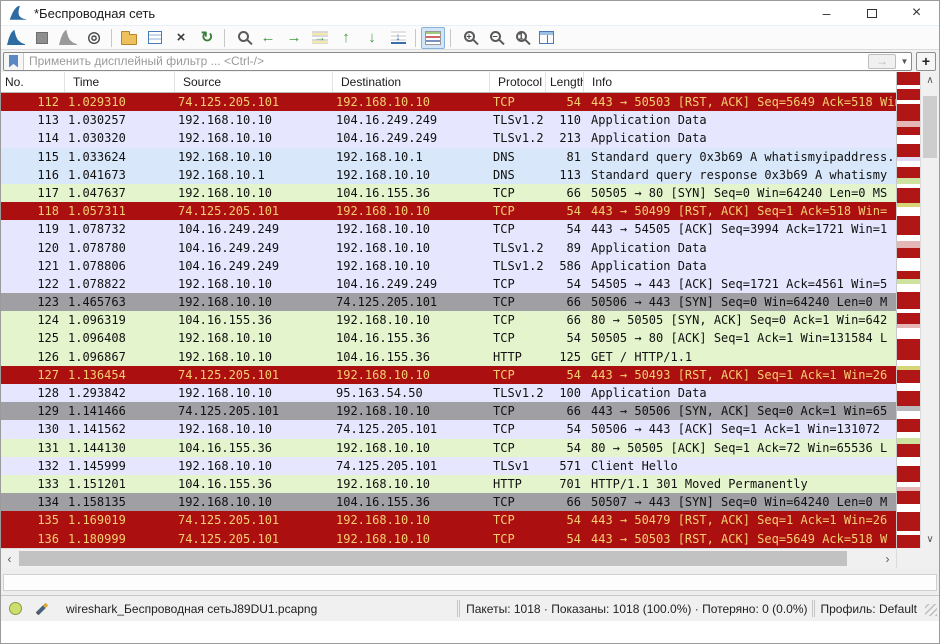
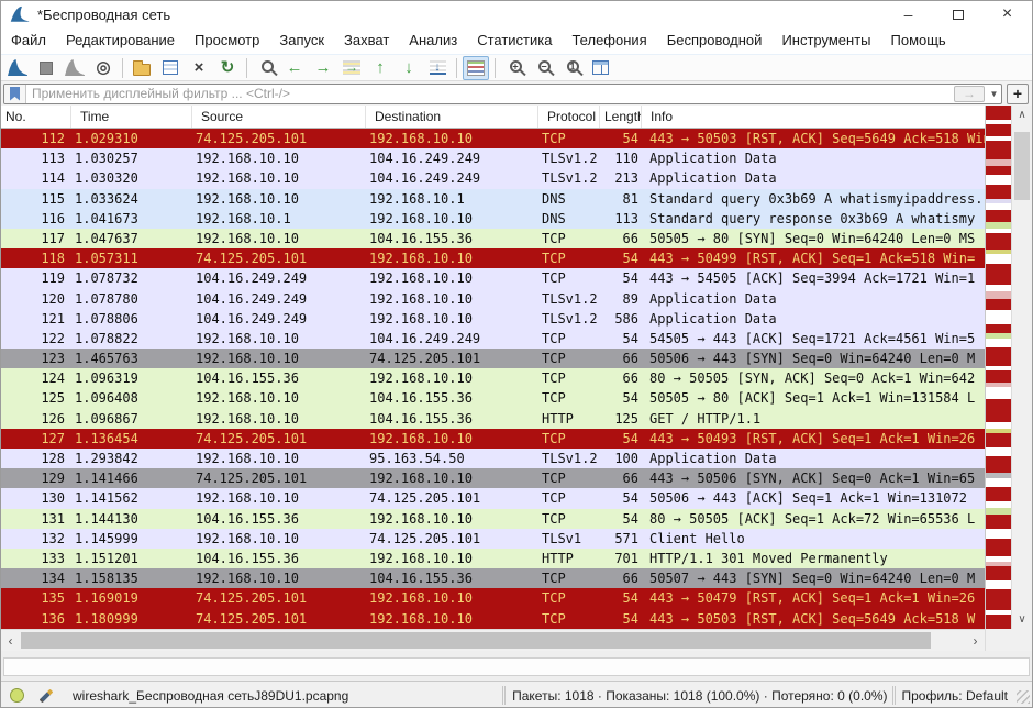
  *Беспроводная сеть
  –
  ×
+ Файл
+ Редактирование
+ Просмотр
+ Запуск
+ Захват
+ Анализ
+ Статистика
+ Телефония
+ Беспроводной
+ Инструменты
+ Помощь
  ◎
  ×
  ↻
  ←
  →
  →
  ↑
  ↓
  ↓
  +
  −
  1
  Применить дисплейный фильтр ... <Ctrl-/>
  →
  ▼
  +
  No.
  Time
  Source
  Destination
  Protocol
  Length
  Info
  112
  1.029310
  74.125.205.101
  192.168.10.10
  TCP
  54
  443 → 50503 [RST, ACK] Seq=5649 Ack=518 Wi
  113
  1.030257
  192.168.10.10
  104.16.249.249
  TLSv1.2
  110
  Application Data
  114
  1.030320
  192.168.10.10
  104.16.249.249
  TLSv1.2
  213
  Application Data
  115
  1.033624
  192.168.10.10
  192.168.10.1
  DNS
  81
  Standard query 0x3b69 A whatismyipaddress.
  116
  1.041673
  192.168.10.1
  192.168.10.10
  DNS
  113
  Standard query response 0x3b69 A whatismy
  117
  1.047637
  192.168.10.10
  104.16.155.36
  TCP
  66
  50505 → 80 [SYN] Seq=0 Win=64240 Len=0 MS
  118
  1.057311
  74.125.205.101
  192.168.10.10
  TCP
  54
  443 → 50499 [RST, ACK] Seq=1 Ack=518 Win=
  119
  1.078732
  104.16.249.249
  192.168.10.10
  TCP
  54
  443 → 54505 [ACK] Seq=3994 Ack=1721 Win=1
  120
  1.078780
  104.16.249.249
  192.168.10.10
  TLSv1.2
  89
  Application Data
  121
  1.078806
  104.16.249.249
  192.168.10.10
  TLSv1.2
  586
  Application Data
  122
  1.078822
  192.168.10.10
  104.16.249.249
  TCP
  54
  54505 → 443 [ACK] Seq=1721 Ack=4561 Win=5
  123
  1.465763
  192.168.10.10
  74.125.205.101
  TCP
  66
  50506 → 443 [SYN] Seq=0 Win=64240 Len=0 M
  124
  1.096319
  104.16.155.36
  192.168.10.10
  TCP
  66
  80 → 50505 [SYN, ACK] Seq=0 Ack=1 Win=642
  125
  1.096408
  192.168.10.10
  104.16.155.36
  TCP
  54
  50505 → 80 [ACK] Seq=1 Ack=1 Win=131584 L
  126
  1.096867
  192.168.10.10
  104.16.155.36
  HTTP
  125
  GET / HTTP/1.1
  127
  1.136454
  74.125.205.101
  192.168.10.10
  TCP
  54
  443 → 50493 [RST, ACK] Seq=1 Ack=1 Win=26
  128
  1.293842
  192.168.10.10
  95.163.54.50
  TLSv1.2
  100
  Application Data
  129
  1.141466
  74.125.205.101
  192.168.10.10
  TCP
  66
  443 → 50506 [SYN, ACK] Seq=0 Ack=1 Win=65
  130
  1.141562
  192.168.10.10
  74.125.205.101
  TCP
  54
  50506 → 443 [ACK] Seq=1 Ack=1 Win=131072
  131
  1.144130
  104.16.155.36
  192.168.10.10
  TCP
  54
  80 → 50505 [ACK] Seq=1 Ack=72 Win=65536 L
  132
  1.145999
  192.168.10.10
  74.125.205.101
  TLSv1
  571
  Client Hello
  133
  1.151201
  104.16.155.36
  192.168.10.10
  HTTP
  701
  HTTP/1.1 301 Moved Permanently
  134
  1.158135
  192.168.10.10
  104.16.155.36
  TCP
  66
  50507 → 443 [SYN] Seq=0 Win=64240 Len=0 M
  135
  1.169019
  74.125.205.101
  192.168.10.10
  TCP
  54
  443 → 50479 [RST, ACK] Seq=1 Ack=1 Win=26
  136
  1.180999
  74.125.205.101
  192.168.10.10
  TCP
  54
  443 → 50503 [RST, ACK] Seq=5649 Ack=518 W
  ‹
  ›
  ∧
  ∨
  wireshark_Беспроводная сетьJ89DU1.pcapng
  Пакеты: 1018 · Показаны: 1018 (100.0%) · Потеряно: 0 (0.0%)
  Профиль: Default
